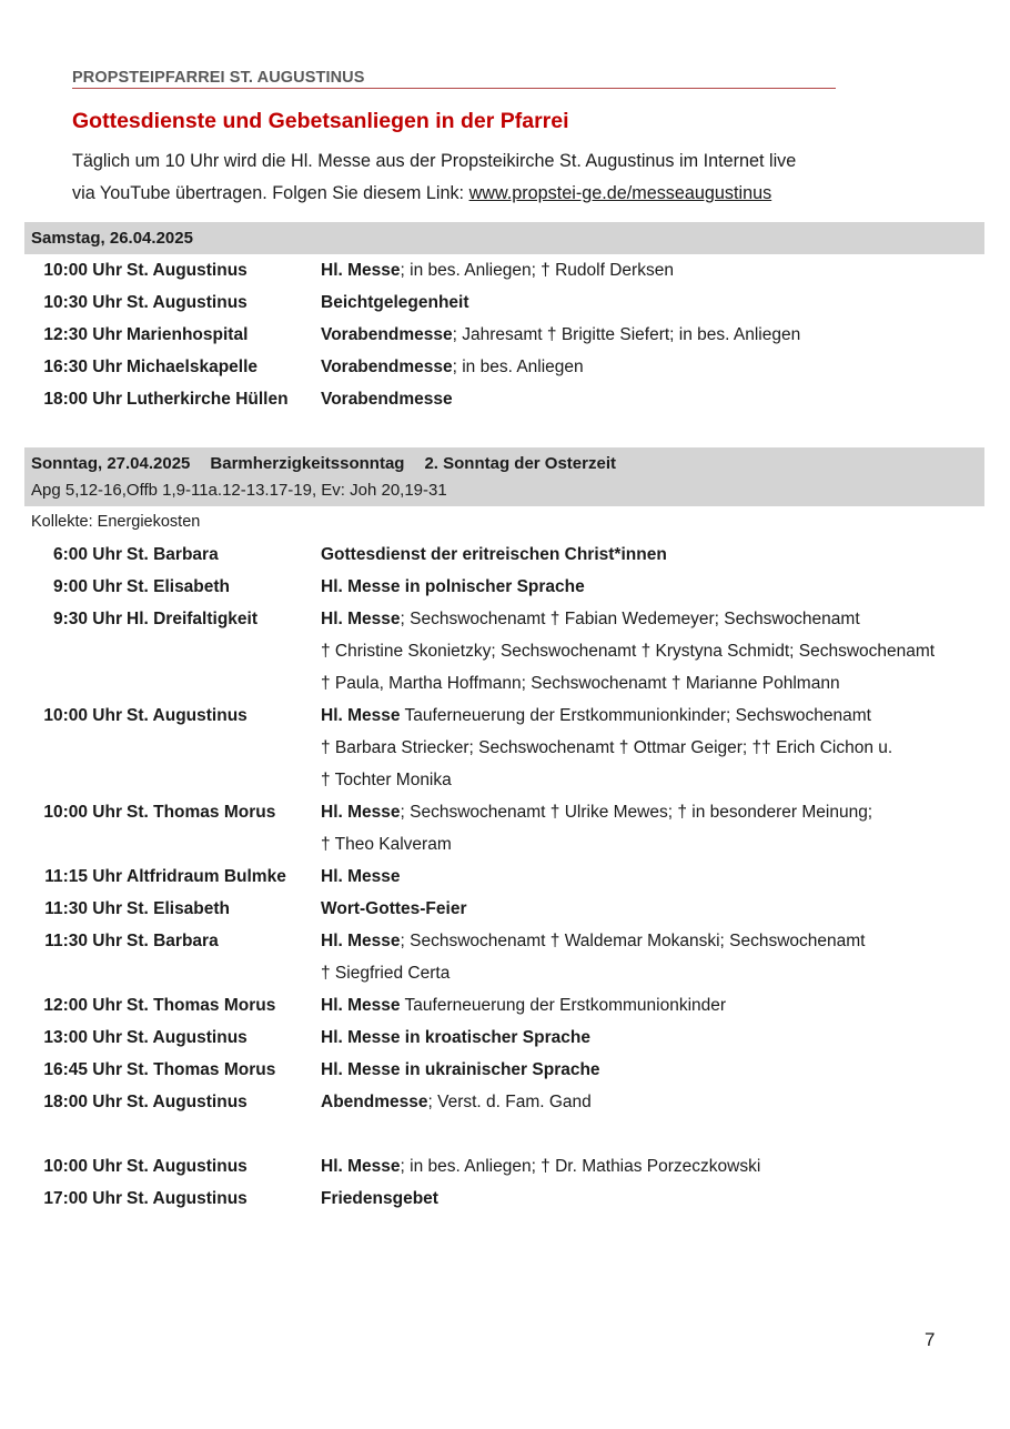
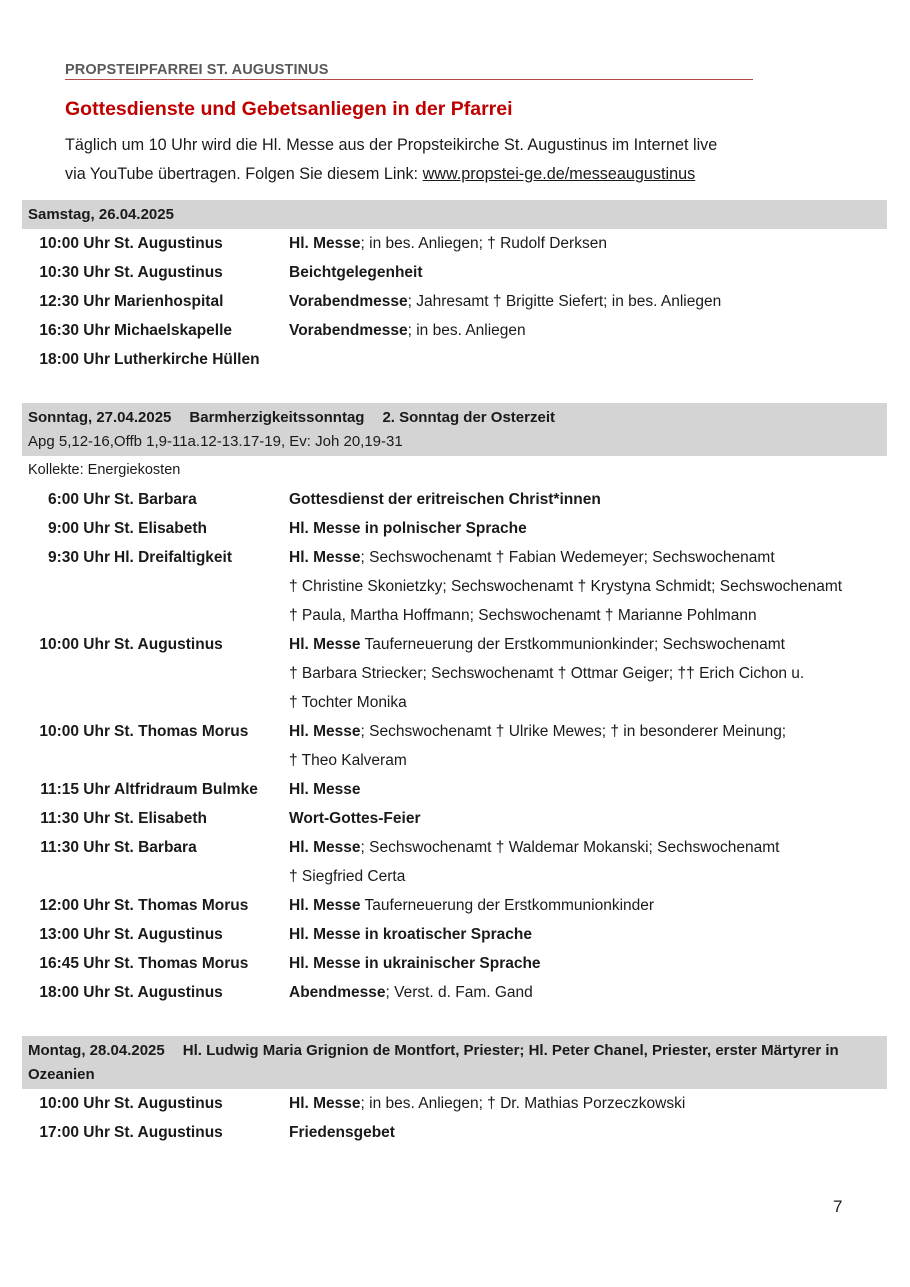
  PROPSTEIPFARREI ST. AUGUSTINUS
  Gottesdienste und Gebetsanliegen in der Pfarrei
  Täglich um 10 Uhr wird die Hl. Messe aus der Propsteikirche St. Augustinus im Internet live
  via YouTube übertragen. Folgen Sie diesem Link: www.propstei-ge.de/messeaugustinus
  Samstag, 26.04.2025
  10:00 Uhr
  St. Augustinus
  Hl. Messe; in bes. Anliegen; † Rudolf Derksen
  10:30 Uhr
  St. Augustinus
  Beichtgelegenheit
  12:30 Uhr
  Marienhospital
  Vorabendmesse; Jahresamt † Brigitte Siefert; in bes. Anliegen
  16:30 Uhr
  Michaelskapelle
  Vorabendmesse; in bes. Anliegen
  18:00 Uhr
  Lutherkirche Hüllen
- Vorabendmesse
  Sonntag, 27.04.2025 Barmherzigkeitssonntag 2. Sonntag der Osterzeit
  Apg 5,12-16,Offb 1,9-11a.12-13.17-19, Ev: Joh 20,19-31
  Kollekte: Energiekosten
  6:00 Uhr
  St. Barbara
  Gottesdienst der eritreischen Christ*innen
  9:00 Uhr
  St. Elisabeth
  Hl. Messe in polnischer Sprache
  9:30 Uhr
  Hl. Dreifaltigkeit
  Hl. Messe; Sechswochenamt † Fabian Wedemeyer; Sechswochenamt
  † Christine Skonietzky; Sechswochenamt † Krystyna Schmidt; Sechswochenamt
  † Paula, Martha Hoffmann; Sechswochenamt † Marianne Pohlmann
  10:00 Uhr
  St. Augustinus
  Hl. Messe Tauferneuerung der Erstkommunionkinder; Sechswochenamt
  † Barbara Striecker; Sechswochenamt † Ottmar Geiger; †† Erich Cichon u.
  † Tochter Monika
  10:00 Uhr
  St. Thomas Morus
  Hl. Messe; Sechswochenamt † Ulrike Mewes; † in besonderer Meinung;
  † Theo Kalveram
  11:15 Uhr
  Altfridraum Bulmke
  Hl. Messe
  11:30 Uhr
  St. Elisabeth
  Wort-Gottes-Feier
  11:30 Uhr
  St. Barbara
  Hl. Messe; Sechswochenamt † Waldemar Mokanski; Sechswochenamt
  † Siegfried Certa
  12:00 Uhr
  St. Thomas Morus
  Hl. Messe Tauferneuerung der Erstkommunionkinder
  13:00 Uhr
  St. Augustinus
  Hl. Messe in kroatischer Sprache
  16:45 Uhr
  St. Thomas Morus
  Hl. Messe in ukrainischer Sprache
  18:00 Uhr
  St. Augustinus
  Abendmesse; Verst. d. Fam. Gand
+ Montag, 28.04.2025 Hl. Ludwig Maria Grignion de Montfort, Priester; Hl. Peter Chanel, Priester, erster Märtyrer in Ozeanien
  10:00 Uhr
  St. Augustinus
  Hl. Messe; in bes. Anliegen; † Dr. Mathias Porzeczkowski
  17:00 Uhr
  St. Augustinus
  Friedensgebet
  7
